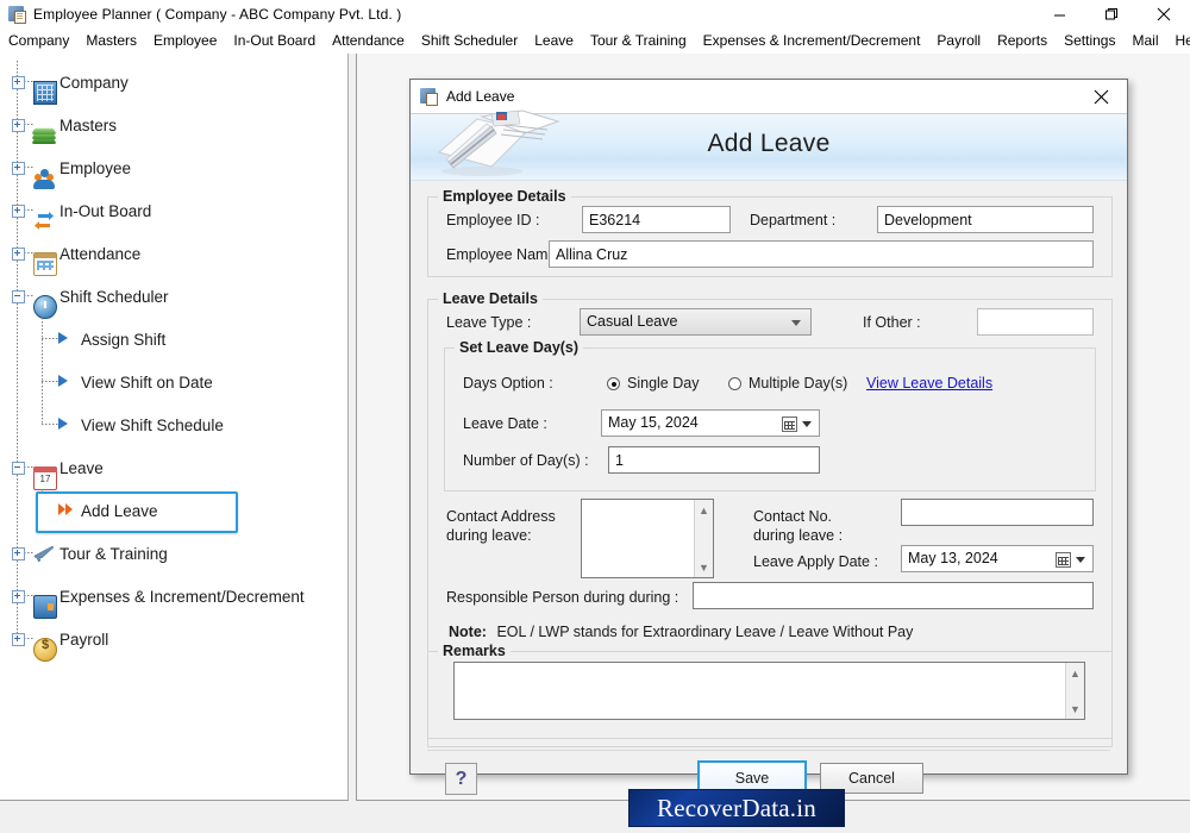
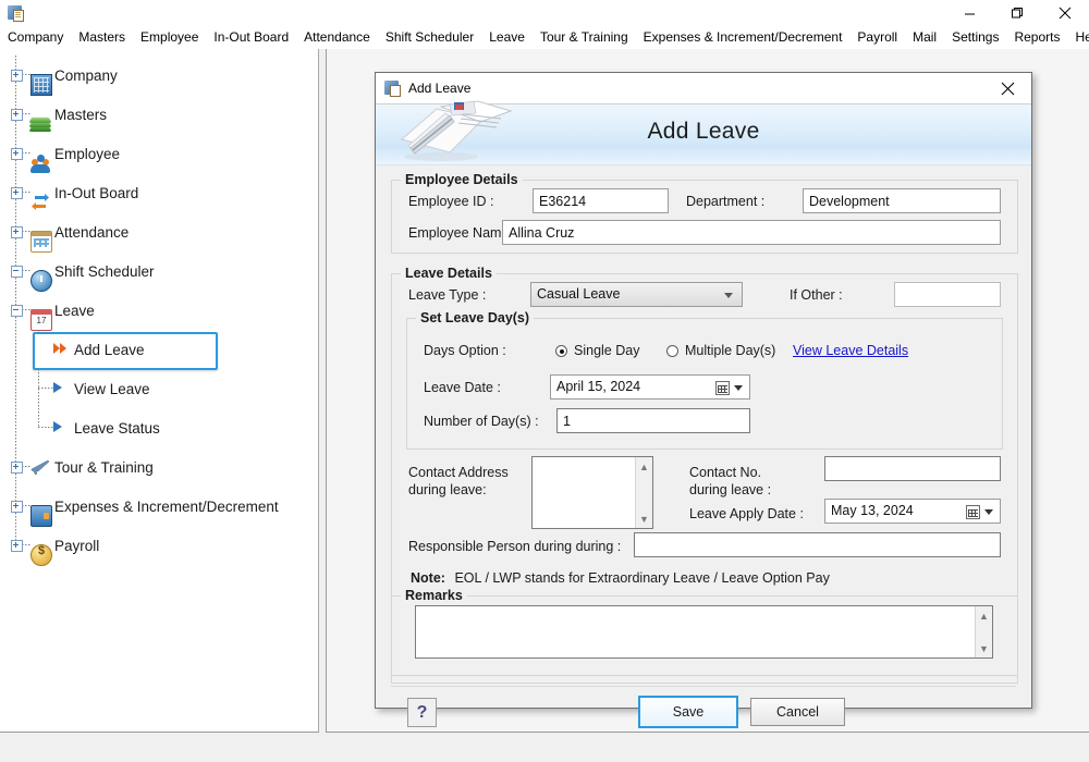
- Employee Planner ( Company - ABC Company Pvt. Ltd. )
  Company
  Masters
  Employee
  In-Out Board
  Attendance
  Shift Scheduler
  Leave
  Tour & Training
  Expenses & Increment/Decrement
  Payroll
- Reports
+ Mail
  Settings
- Mail
+ Reports
  Company
  Masters
  Employee
  In-Out Board
  Attendance
  Shift Scheduler
- Assign Shift
- View Shift on Date
- View Shift Schedule
  Leave
  Add Leave
+ View Leave
+ Leave Status
  Tour & Training
  Expenses & Increment/Decrement
  Payroll
  Add Leave
  Add Leave
  Employee Details
  Employee ID :
  E36214
  Department :
  Development
  Employee Nam
  Allina Cruz
  Leave Details
  Leave Type :
  Casual Leave
  If Other :
  Set Leave Day(s)
  Days Option :
  Single Day
  Multiple Day(s)
  View Leave Details
  Leave Date :
- May 15, 2024
+ April 15, 2024
  Number of Day(s) :
  1
  Contact Address
  during leave:
  ▲
  ▼
  Contact No.
  during leave :
  Leave Apply Date :
  May 13, 2024
  Responsible Person during during :
- Note: EOL / LWP stands for Extraordinary Leave / Leave Without Pay
+ Note: EOL / LWP stands for Extraordinary Leave / Leave Option Pay
  Remarks
  ▲
  ▼
  ?
  Save
  Cancel
- RecoverData.in
